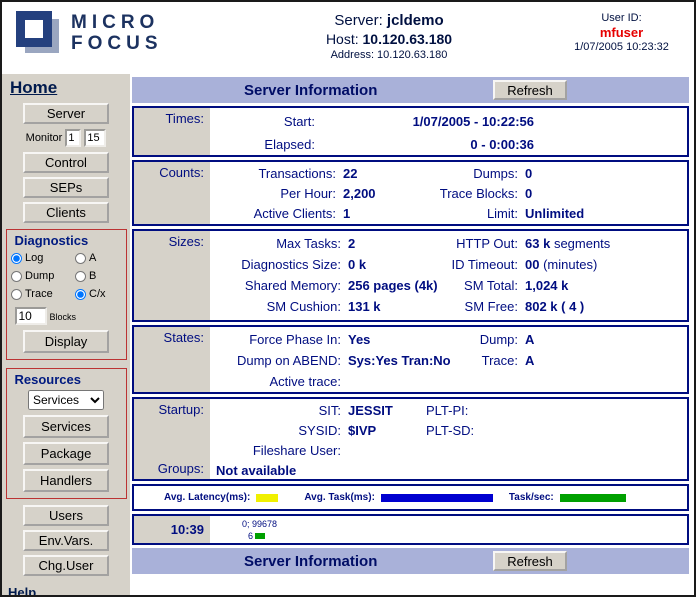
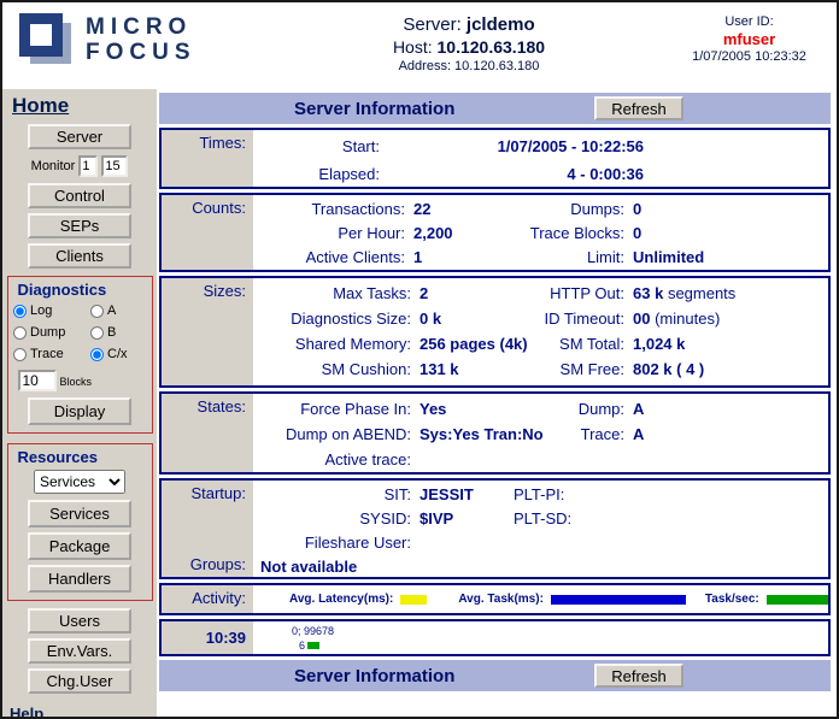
  MICRO
  FOCUS
  Server: jcldemo
  Host: 10.120.63.180
  Address: 10.120.63.180
  User ID:
  mfuser
  1/07/2005 10:23:32
  Home
  Server
  Monitor
  1
  15
  Control
  SEPs
  Clients
  Diagnostics
  Log
  A
  Dump
  B
  Trace
  C/x
  10
  Blocks
  Display
  Resources
  Services
  Services
  Package
  Handlers
  Users
  Env.Vars.
  Chg.User
  Help
  Server Information
  Refresh
  Times:
  Start:
  1/07/2005 - 10:22:56
  Elapsed:
- 0 - 0:00:36
+ 4 - 0:00:36
  Counts:
  Transactions:
  22
  Dumps:
  0
  Per Hour:
  2,200
  Trace Blocks:
  0
  Active Clients:
  1
  Limit:
  Unlimited
  Sizes:
  Max Tasks:
  2
  HTTP Out:
  63 k segments
  Diagnostics Size:
  0 k
  ID Timeout:
  00 (minutes)
  Shared Memory:
  256 pages (4k)
  SM Total:
  1,024 k
  SM Cushion:
  131 k
  SM Free:
  802 k ( 4 )
  States:
  Force Phase In:
  Yes
  Dump:
  A
  Dump on ABEND:
  Sys:Yes Tran:No
  Trace:
  A
  Active trace:
  Startup:
  Groups:
  SIT:
  JESSIT
  PLT-PI:
  SYSID:
  $IVP
  PLT-SD:
  Fileshare User:
  Not available
+ Activity:
  Avg. Latency(ms):
  Avg. Task(ms):
  Task/sec:
  10:39
  0; 99678
  6
  Server Information
  Refresh
